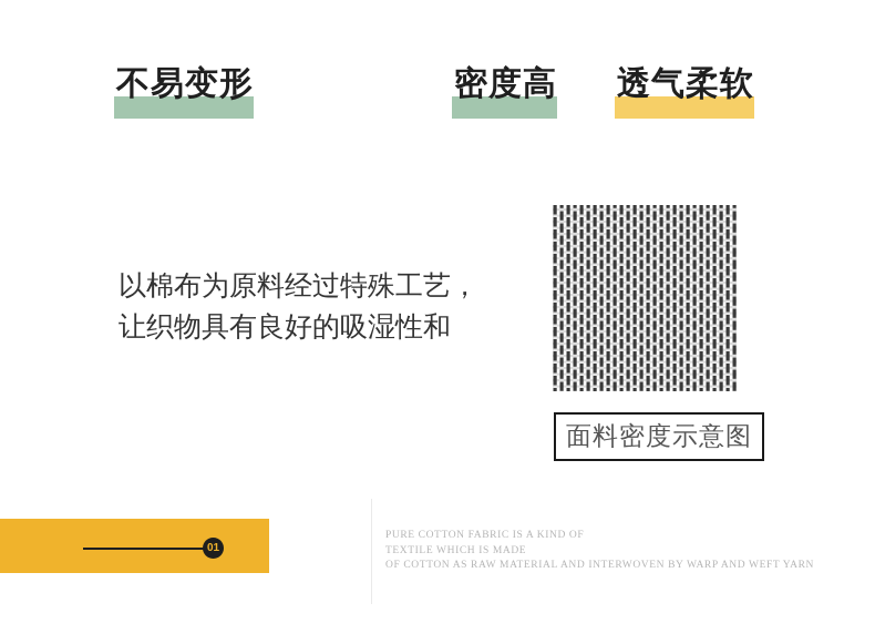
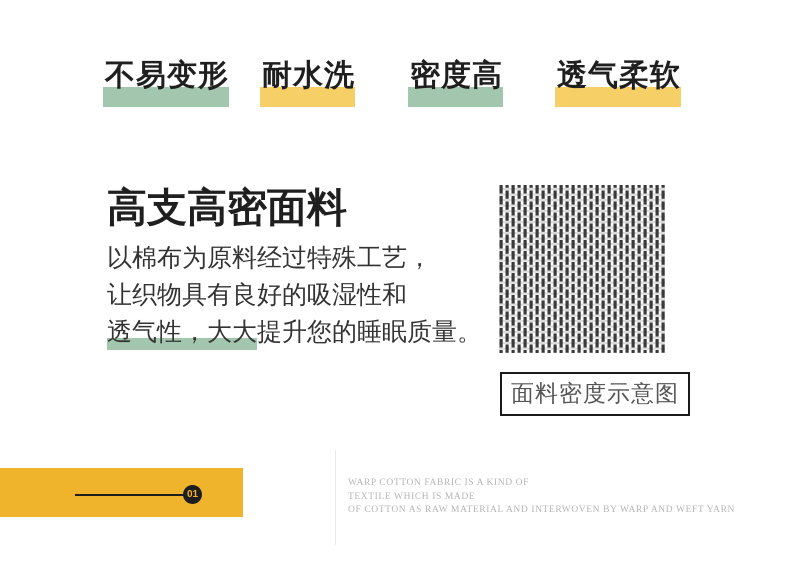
  不易变形
+ 耐水洗
  密度高
  透气柔软
+ 高支高密面料
  以棉布为原料经过特殊工艺，
  让织物具有良好的吸湿性和
+ 透气性，大大提升您的睡眠质量。
  面料密度示意图
  01
- PURE COTTON FABRIC IS A KIND OF
+ WARP COTTON FABRIC IS A KIND OF
  TEXTILE WHICH IS MADE
  OF COTTON AS RAW MATERIAL AND INTERWOVEN BY WARP AND WEFT YARN
